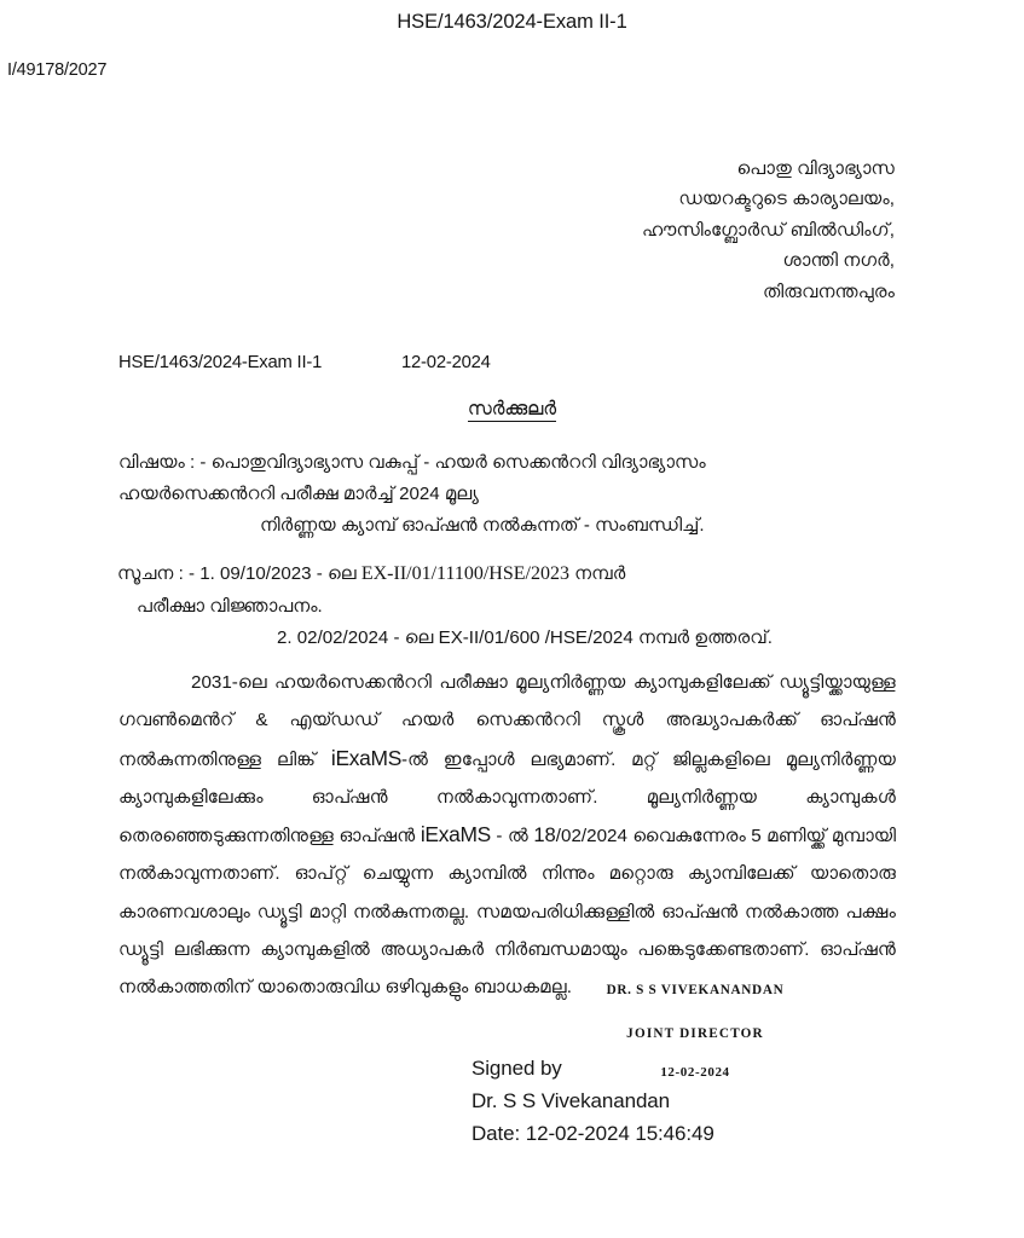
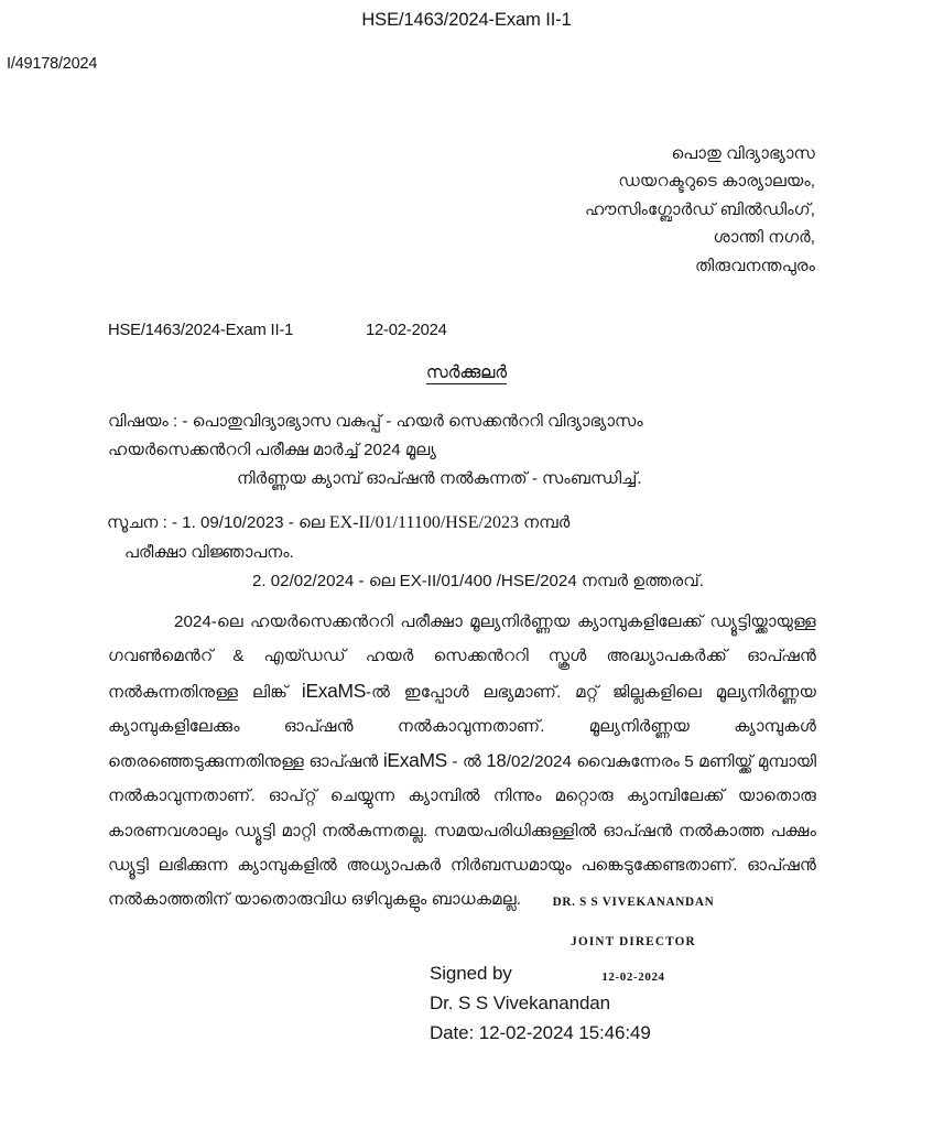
  HSE/1463/2024-Exam II-1
- I/49178/2027
+ I/49178/2024
  പൊതു വിദ്യാഭ്യാസ
  ഡയറക്ടറുടെ കാര്യാലയം,
  ഹൗസിംഗ്ബോർഡ് ബിൽഡിംഗ്,
  ശാന്തി നഗർ,
  തിരുവനന്തപുരം
  HSE/1463/2024-Exam II-1 12-02-2024
  സർക്കുലർ
  വിഷയം : - പൊതുവിദ്യാഭ്യാസ വകുപ്പ് - ഹയർ സെക്കൻററി വിദ്യാഭ്യാസം
  ഹയർസെക്കൻററി പരീക്ഷ മാർച്ച് 2024 മൂല്യ
  നിർണ്ണയ ക്യാമ്പ് ഓപ്ഷൻ നൽകുന്നത് - സംബന്ധിച്ച്.
  സൂചന : - 1. 09/10/2023 - ലെ EX-II/01/11100/HSE/2023 നമ്പർ
  പരീക്ഷാ വിജ്ഞാപനം.
- 2. 02/02/2024 - ലെ EX-II/01/600 /HSE/2024 നമ്പർ ഉത്തരവ്.
+ 2. 02/02/2024 - ലെ EX-II/01/400 /HSE/2024 നമ്പർ ഉത്തരവ്.
- 2031-ലെ ഹയർസെക്കൻററി പരീക്ഷാ മൂല്യനിർണ്ണയ ക്യാമ്പുകളിലേക്ക് ഡ്യൂട്ടിയ്ക്കായുള്ള ഗവൺമെൻറ് & എയ്ഡഡ് ഹയർ സെക്കൻററി സ്കൂൾ അദ്ധ്യാപകർക്ക് ഓപ്ഷൻ നൽകുന്നതിനുള്ള ലിങ്ക് iExaMS-ൽ ഇപ്പോൾ ലഭ്യമാണ്. മറ്റ് ജില്ലകളിലെ മൂല്യനിർണ്ണയ ക്യാമ്പുകളിലേക്കും ഓപ്ഷൻ നൽകാവുന്നതാണ്. മൂല്യനിർണ്ണയ ക്യാമ്പുകൾ തെരഞ്ഞെടുക്കുന്നതിനുള്ള ഓപ്ഷൻ iExaMS - ൽ 18/02/2024 വൈകുന്നേരം 5 മണിയ്ക്ക് മുമ്പായി നൽകാവുന്നതാണ്. ഓപ്റ്റ് ചെയ്യുന്ന ക്യാമ്പിൽ നിന്നും മറ്റൊരു ക്യാമ്പിലേക്ക് യാതൊരു കാരണവശാലും ഡ്യൂട്ടി മാറ്റി നൽകുന്നതല്ല. സമയപരിധിക്കുള്ളിൽ ഓപ്ഷൻ നൽകാത്ത പക്ഷം ഡ്യൂട്ടി ലഭിക്കുന്ന ക്യാമ്പുകളിൽ അധ്യാപകർ നിർബന്ധമായും പങ്കെടുക്കേണ്ടതാണ്. ഓപ്ഷൻ നൽകാത്തതിന് യാതൊരുവിധ ഒഴിവുകളും ബാധകമല്ല.
+ 2024-ലെ ഹയർസെക്കൻററി പരീക്ഷാ മൂല്യനിർണ്ണയ ക്യാമ്പുകളിലേക്ക് ഡ്യൂട്ടിയ്ക്കായുള്ള ഗവൺമെൻറ് & എയ്ഡഡ് ഹയർ സെക്കൻററി സ്കൂൾ അദ്ധ്യാപകർക്ക് ഓപ്ഷൻ നൽകുന്നതിനുള്ള ലിങ്ക് iExaMS-ൽ ഇപ്പോൾ ലഭ്യമാണ്. മറ്റ് ജില്ലകളിലെ മൂല്യനിർണ്ണയ ക്യാമ്പുകളിലേക്കും ഓപ്ഷൻ നൽകാവുന്നതാണ്. മൂല്യനിർണ്ണയ ക്യാമ്പുകൾ തെരഞ്ഞെടുക്കുന്നതിനുള്ള ഓപ്ഷൻ iExaMS - ൽ 18/02/2024 വൈകുന്നേരം 5 മണിയ്ക്ക് മുമ്പായി നൽകാവുന്നതാണ്. ഓപ്റ്റ് ചെയ്യുന്ന ക്യാമ്പിൽ നിന്നും മറ്റൊരു ക്യാമ്പിലേക്ക് യാതൊരു കാരണവശാലും ഡ്യൂട്ടി മാറ്റി നൽകുന്നതല്ല. സമയപരിധിക്കുള്ളിൽ ഓപ്ഷൻ നൽകാത്ത പക്ഷം ഡ്യൂട്ടി ലഭിക്കുന്ന ക്യാമ്പുകളിൽ അധ്യാപകർ നിർബന്ധമായും പങ്കെടുക്കേണ്ടതാണ്. ഓപ്ഷൻ നൽകാത്തതിന് യാതൊരുവിധ ഒഴിവുകളും ബാധകമല്ല.
  DR. S S VIVEKANANDAN
  JOINT DIRECTOR
  12-02-2024
  Signed by
  Dr. S S Vivekanandan
  Date: 12-02-2024 15:46:49
